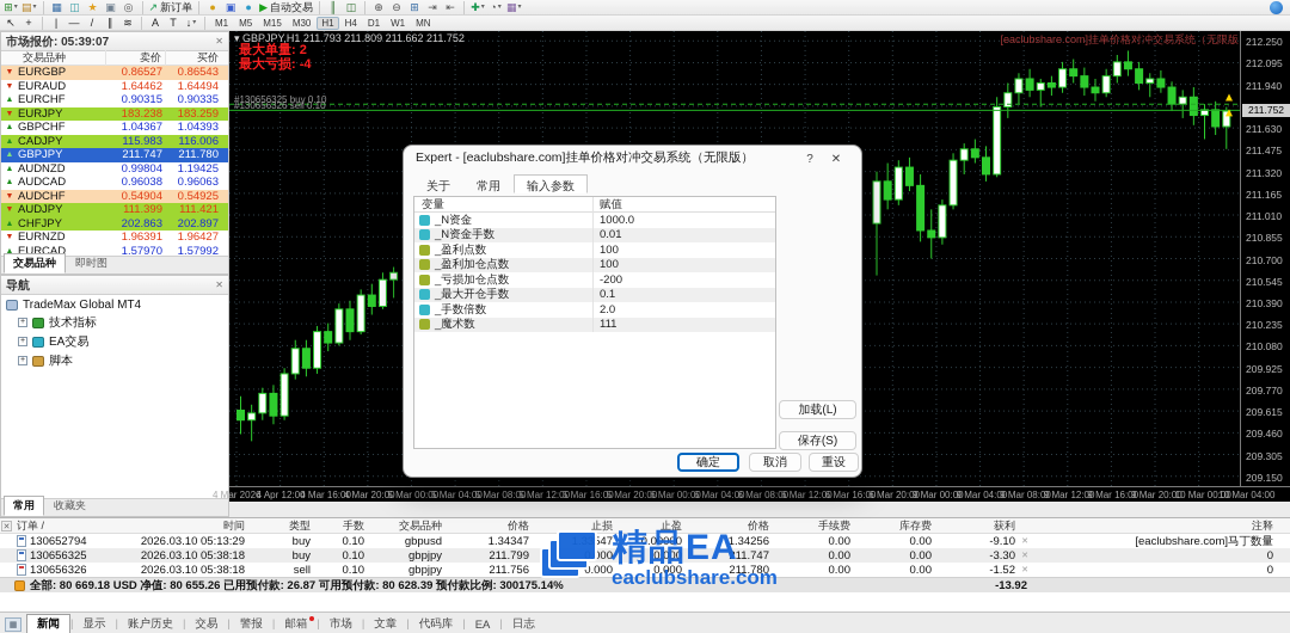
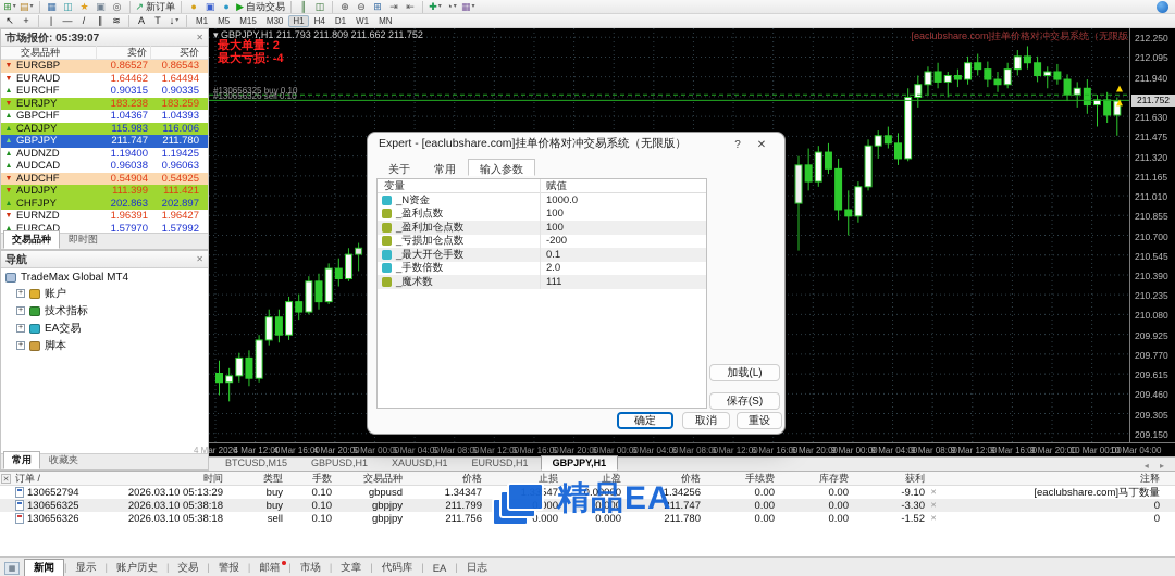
  ⊞
  ▤
  ▦
  ◫
  ★
  ▣
  ◎
  ↗
  新订单
  ●
  ▣
  ●
  ▶
  自动交易
  ║
  ◫
  ⊕
  ⊖
  ⊞
  ⇥
  ⇤
  ✚
  ◔
  ▦
  ↖
  +
  |
  —
  /
  ∥
  ≋
  A
  T
  ↓
  M1
  M5
  M15
  M30
  H1
  H4
  D1
  W1
  MN
  市场报价: 05:39:07
  ✕
  交易品种
  卖价
  买价
  EURGBP
  0.86527
  0.86543
  EURAUD
  1.64462
  1.64494
  EURCHF
  0.90315
  0.90335
  EURJPY
  183.238
  183.259
  GBPCHF
  1.04367
  1.04393
  CADJPY
  115.983
  116.006
  GBPJPY
  211.747
  211.780
  AUDNZD
- 0.99804
+ 1.19400
  1.19425
  AUDCAD
  0.96038
  0.96063
  AUDCHF
  0.54904
  0.54925
  AUDJPY
  111.399
  111.421
  CHFJPY
  202.863
  202.897
  EURNZD
  1.96391
  1.96427
  EURCAD
  1.57970
  1.57992
  交易品种
  即时图
  导航
  ✕
  TradeMax Global MT4
+ 账户
  技术指标
  EA交易
  脚本
  常用
  收藏夹
  ▾ GBPJPY,H1 211.793 211.809 211.662 211.752
  最大单量: 2
  最大亏损: -4
  [eaclubshare.com]挂单价格对冲交易系统（无限版
  #130656325 buy 0.10
  #130656326 sell 0.10
  212.250
  212.095
  211.940
  211.630
  211.475
  211.320
  211.165
  211.010
  210.855
  210.700
  210.545
  210.390
  210.235
  210.080
  209.925
  209.770
  209.615
  209.460
  209.305
  209.150
  211.752
  4 Mar 2026
- 4 Apr 12:00
+ 4 Mar 12:00
  4 Mar 16:00
  4 Mar 20:00
  5 Mar 00:00
  5 Mar 04:00
  5 Mar 08:00
  5 Mar 12:00
  5 Mar 16:00
  5 Mar 20:00
  6 Mar 00:00
  6 Mar 04:00
  6 Mar 08:00
  6 Mar 12:00
  6 Mar 16:00
  6 Mar 20:00
  9 Mar 00:00
  9 Mar 04:00
  9 Mar 08:00
  9 Mar 12:00
  9 Mar 16:00
  9 Mar 20:00
  10 Mar 00:00
  10 Mar 04:00
+ BTCUSD,M15
+ GBPUSD,H1
+ XAUUSD,H1
+ EURUSD,H1
+ GBPJPY,H1
+ ◂ ▸
  订单 /
  时间
  类型
  手数
  交易品种
  价格
  止损
  止盈
  价格
  手续费
  库存费
  获利
  注释
  130652794
  2026.03.10 05:13:29
  buy
  0.10
  gbpusd
  1.34347
  0.00000
  1.34256
  0.00
  0.00
  -9.10
  [eaclubshare.com]马丁数量
  130656325
  2026.03.10 05:38:18
  buy
  0.10
  gbpjpy
  211.799
  0.000
  211.747
  0.00
  0.00
  -3.30
  0
  130656326
  2026.03.10 05:38:18
  sell
  0.10
  gbpjpy
  211.756
  0.000
  0.000
  211.780
  0.00
  0.00
  -1.52
  0
- 全部: 80 669.18 USD 净值: 80 655.26 已用预付款: 26.87 可用预付款: 80 628.39 预付款比例: 300175.14%
- -13.92
  精品EA
- eaclubshare.com
  新闻
  |
  显示
  |
  账户历史
  |
  交易
  |
  警报
  |
  邮箱
  |
  市场
  |
  文章
  |
  代码库
  |
  EA
  |
  日志
  Expert - [eaclubshare.com]挂单价格对冲交易系统（无限版）
  ?
  ✕
  关于
  常用
  输入参数
  变量
  赋值
  _N资金
  1000.0
- _N资金手数
- 0.01
  _盈利点数
  100
  _盈利加仓点数
  100
  _亏损加仓点数
  -200
  _最大开仓手数
  0.1
  _手数倍数
  2.0
  _魔术数
  111
  加载(L)
  保存(S)
  确定
  取消
  重设
